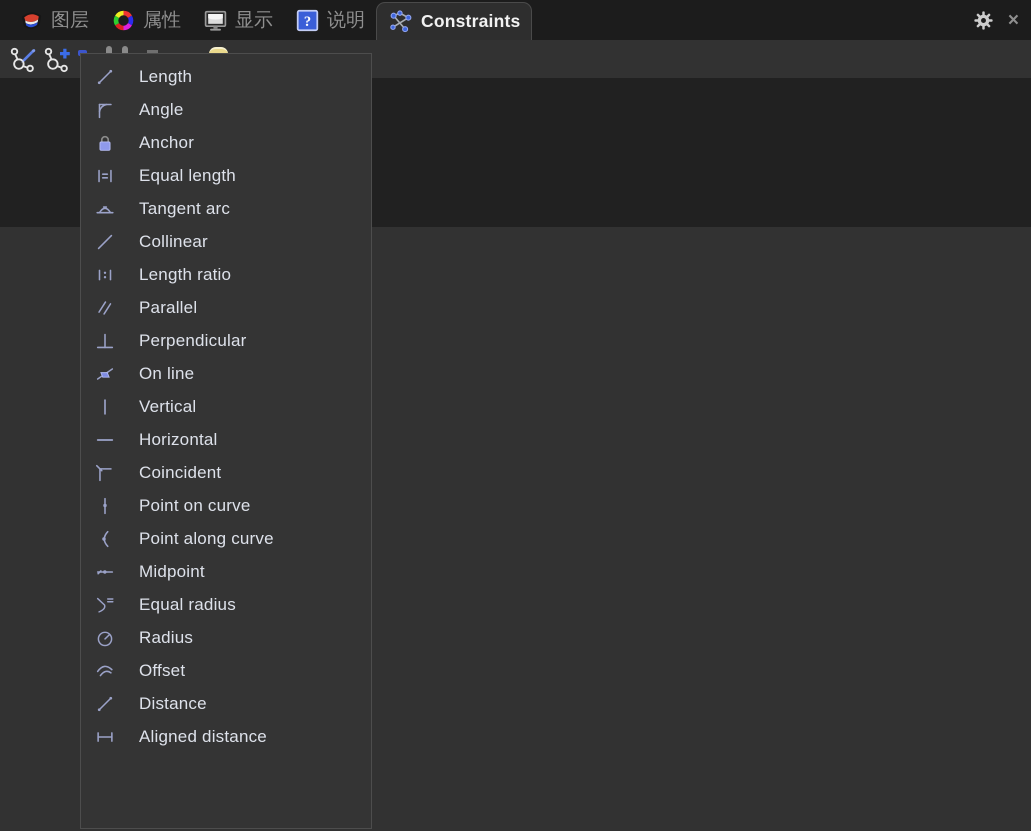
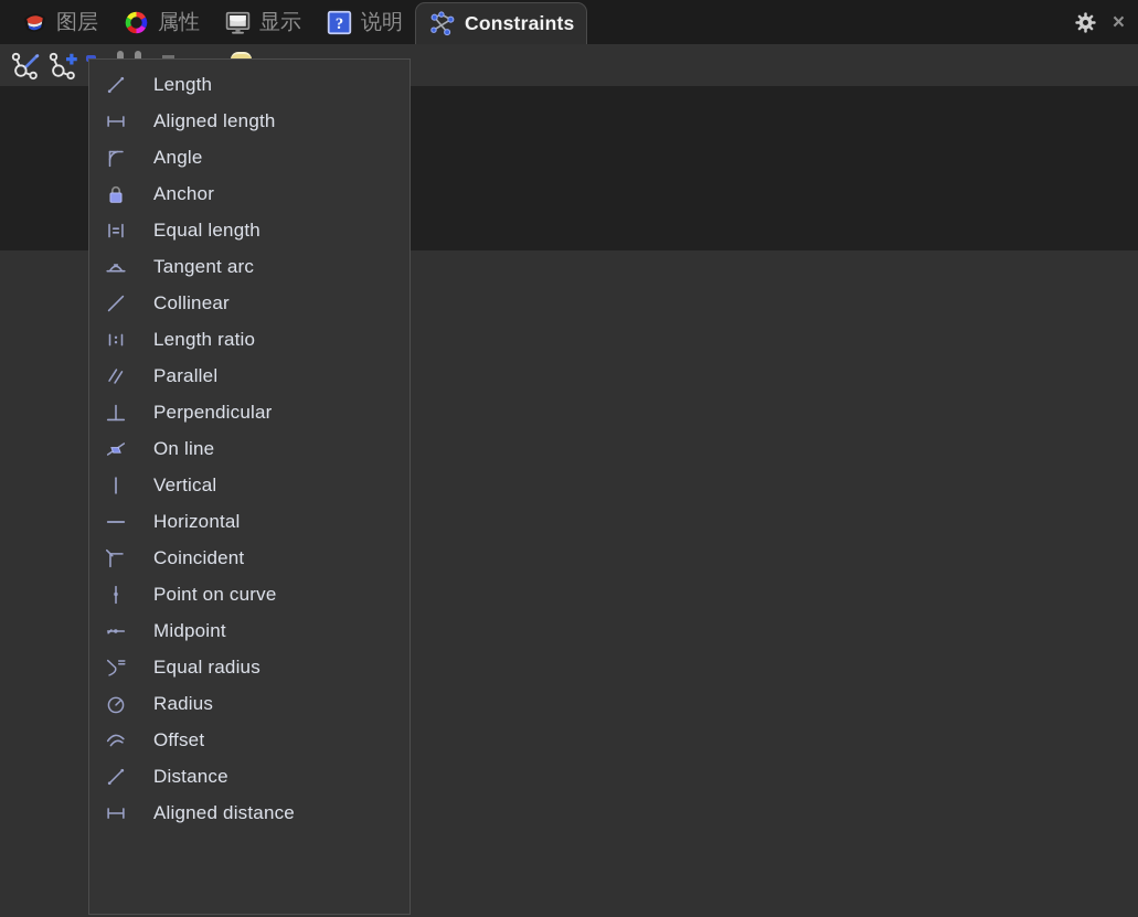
  图层
  属性
  显示
  说明
  Constraints
  ×
  Length
+ Aligned length
  Angle
  Anchor
  Equal length
  Tangent arc
  Collinear
  Length ratio
  Parallel
  Perpendicular
  On line
  Vertical
  Horizontal
  Coincident
  Point on curve
- Point along curve
  Midpoint
  Equal radius
  Radius
  Offset
  Distance
  Aligned distance
